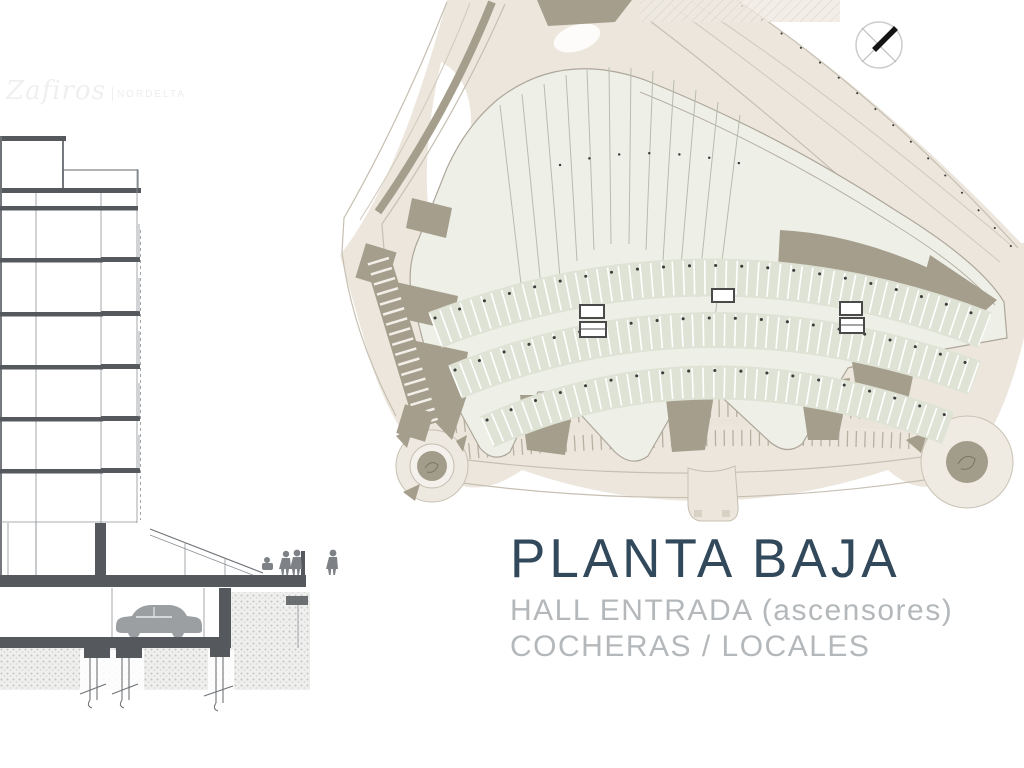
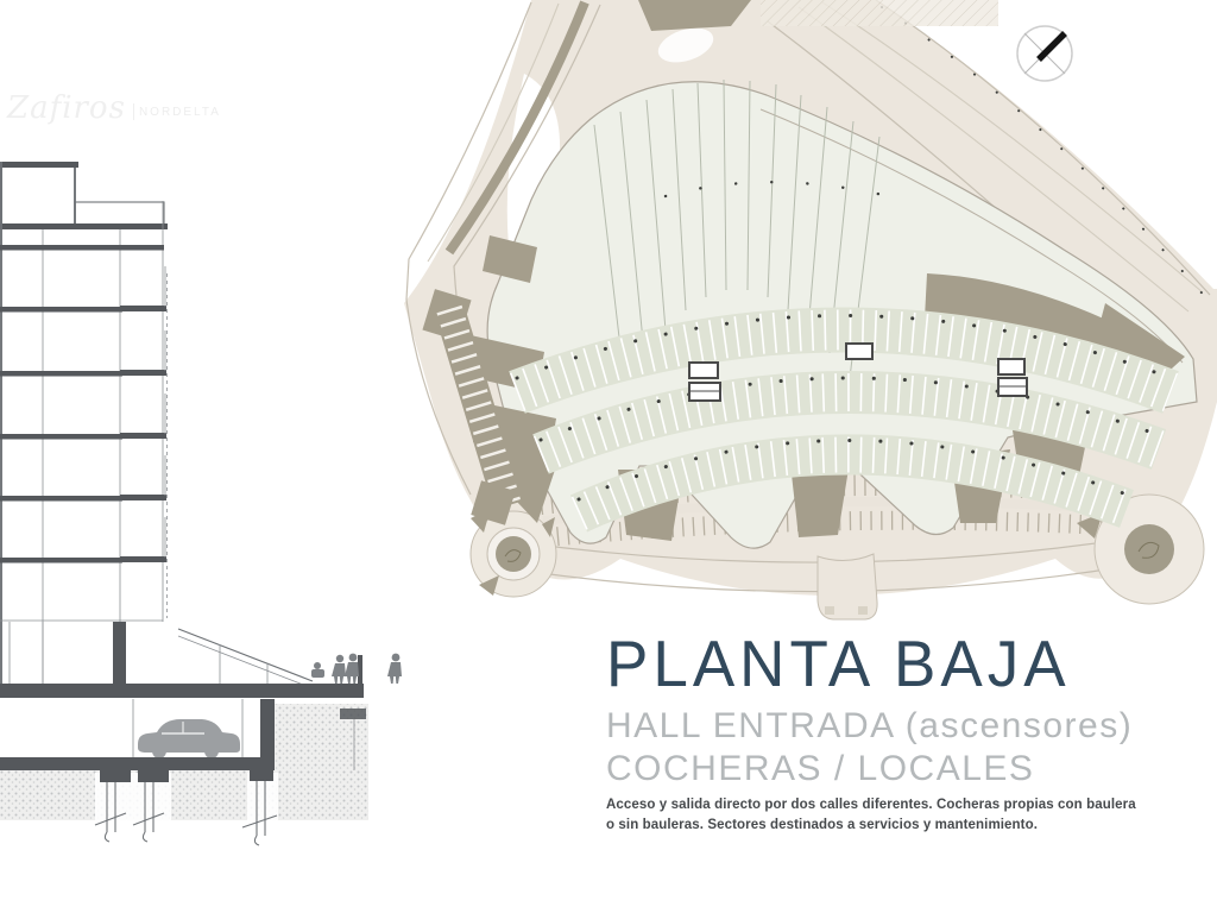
  PLANTA BAJA
  HALL ENTRADA (ascensores)
  COCHERAS / LOCALES
+ Acceso y salida directo por dos calles diferentes. Cocheras propias con baulera o sin bauleras. Sectores destinados a servicios y mantenimiento.
